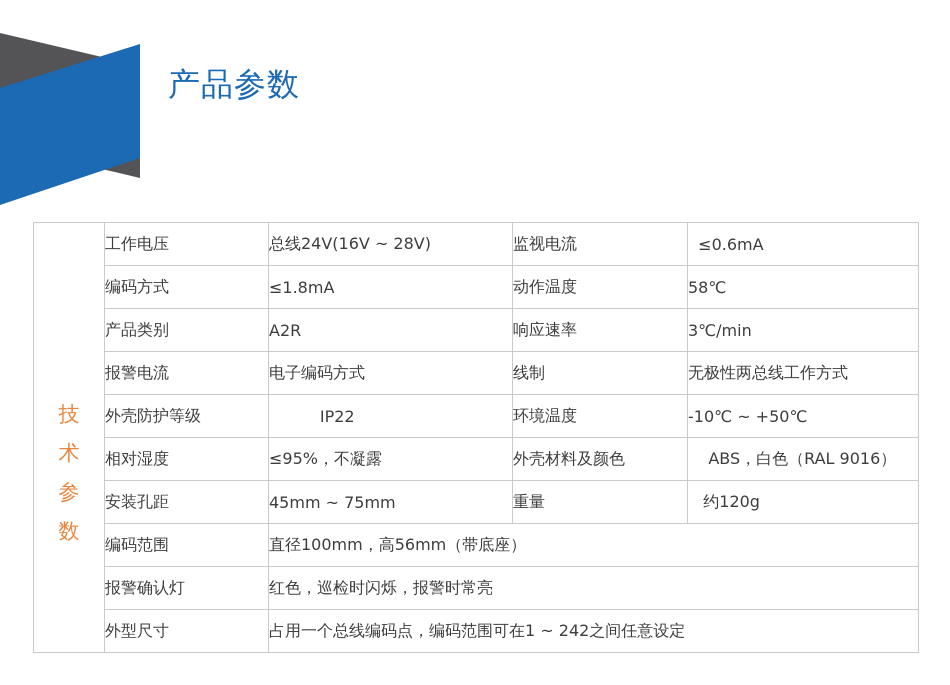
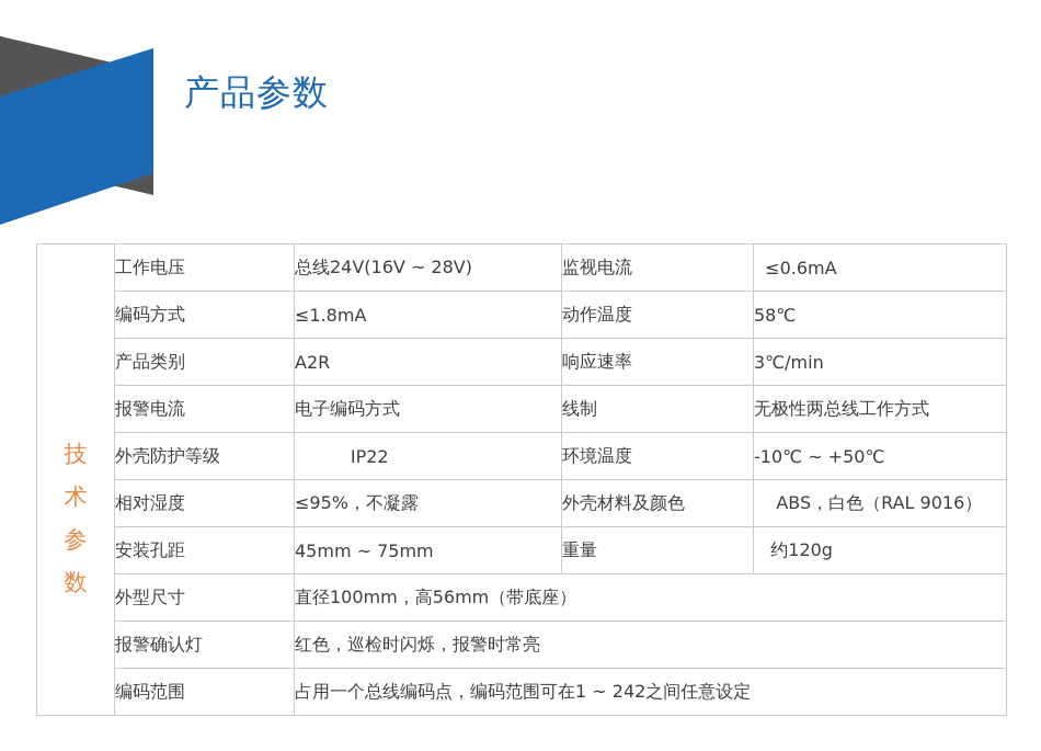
  产品参数
  技 术 参 数	工作电压	总线24V(16V ~ 28V)	监视电流	≤0.6mA
  编码方式	≤1.8mA	动作温度	58℃
  产品类别	A2R	响应速率	3℃/min
  报警电流	电子编码方式	线制	无极性两总线工作方式
  外壳防护等级	IP22	环境温度	-10℃ ~ +50℃
  相对湿度	≤95%，不凝露	外壳材料及颜色	ABS，白色（RAL 9016）
  安装孔距	45mm ~ 75mm	重量	约120g
- 编码范围	直径100mm，高56mm（带底座）
+ 外型尺寸	直径100mm，高56mm（带底座）
  报警确认灯	红色，巡检时闪烁，报警时常亮
- 外型尺寸	占用一个总线编码点，编码范围可在1 ~ 242之间任意设定
+ 编码范围	占用一个总线编码点，编码范围可在1 ~ 242之间任意设定
